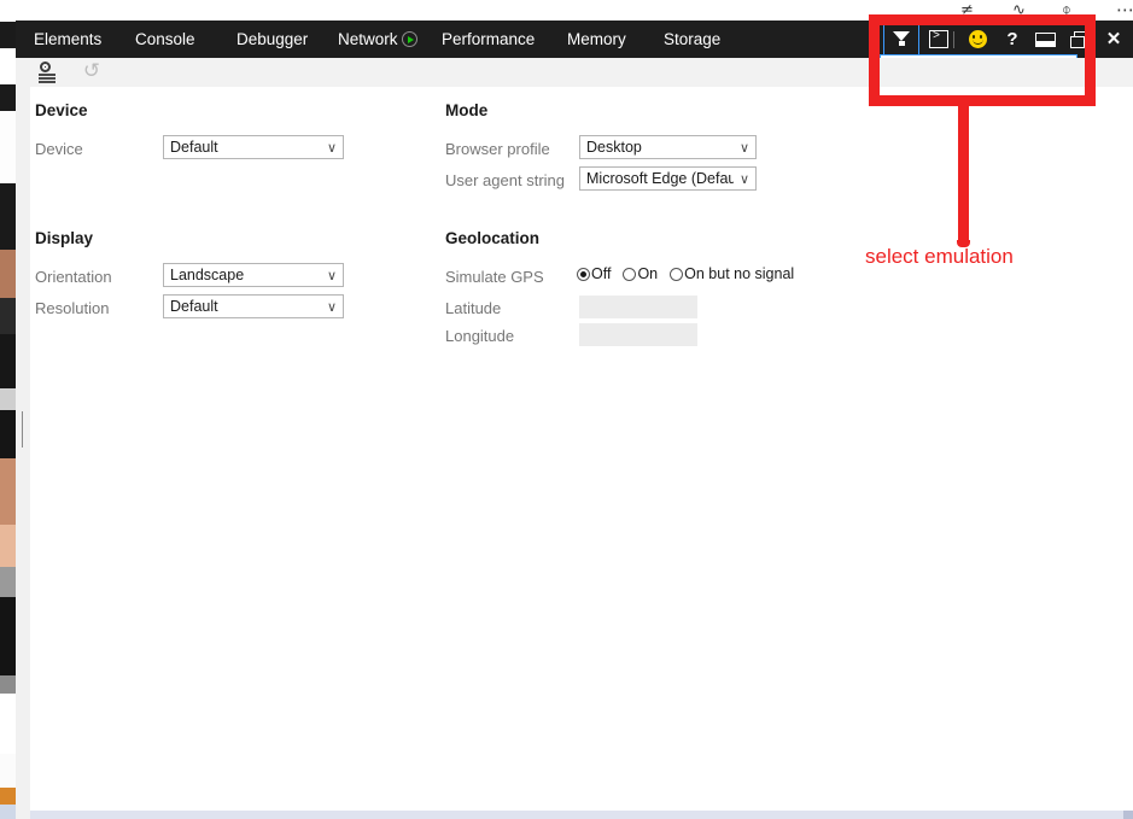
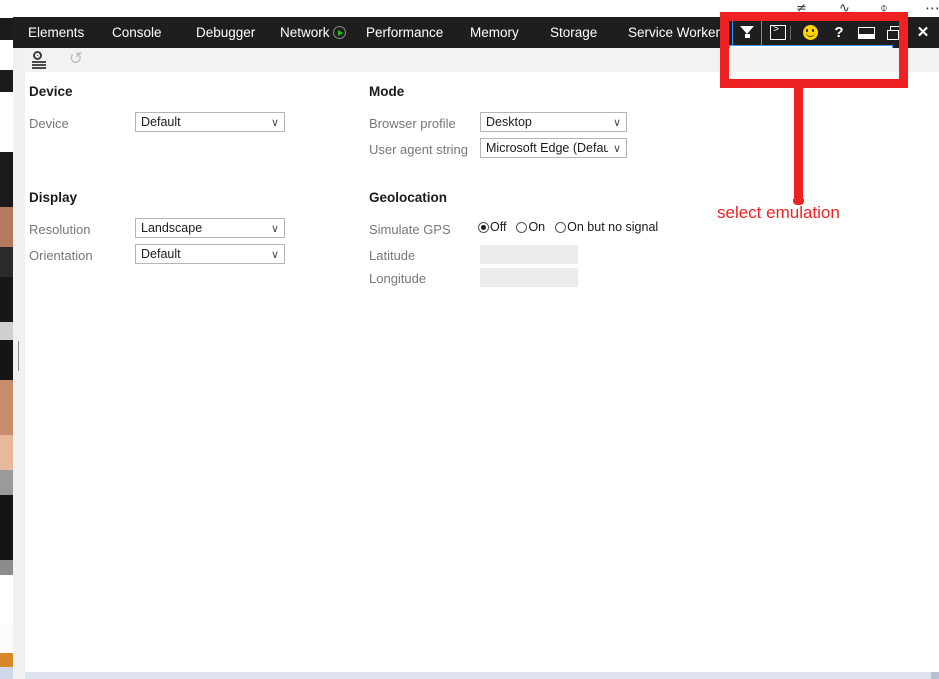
  ≠
  ∿
  ⌽
  ⋯
  Elements
  Console
  Debugger
  Network
  Performance
  Memory
  Storage
+ Service Workers
  ?
  ✕
  ↺
  Device
  Device
  Default
  ∨
  Display
- Orientation
+ Resolution
  Landscape
  ∨
- Resolution
+ Orientation
  Default
  ∨
  Mode
  Browser profile
  Desktop
  ∨
  User agent string
  Microsoft Edge (Defau
  ∨
  Geolocation
  Simulate GPS
  Off
  On
  On but no signal
  Latitude
  Longitude
  select emulation
